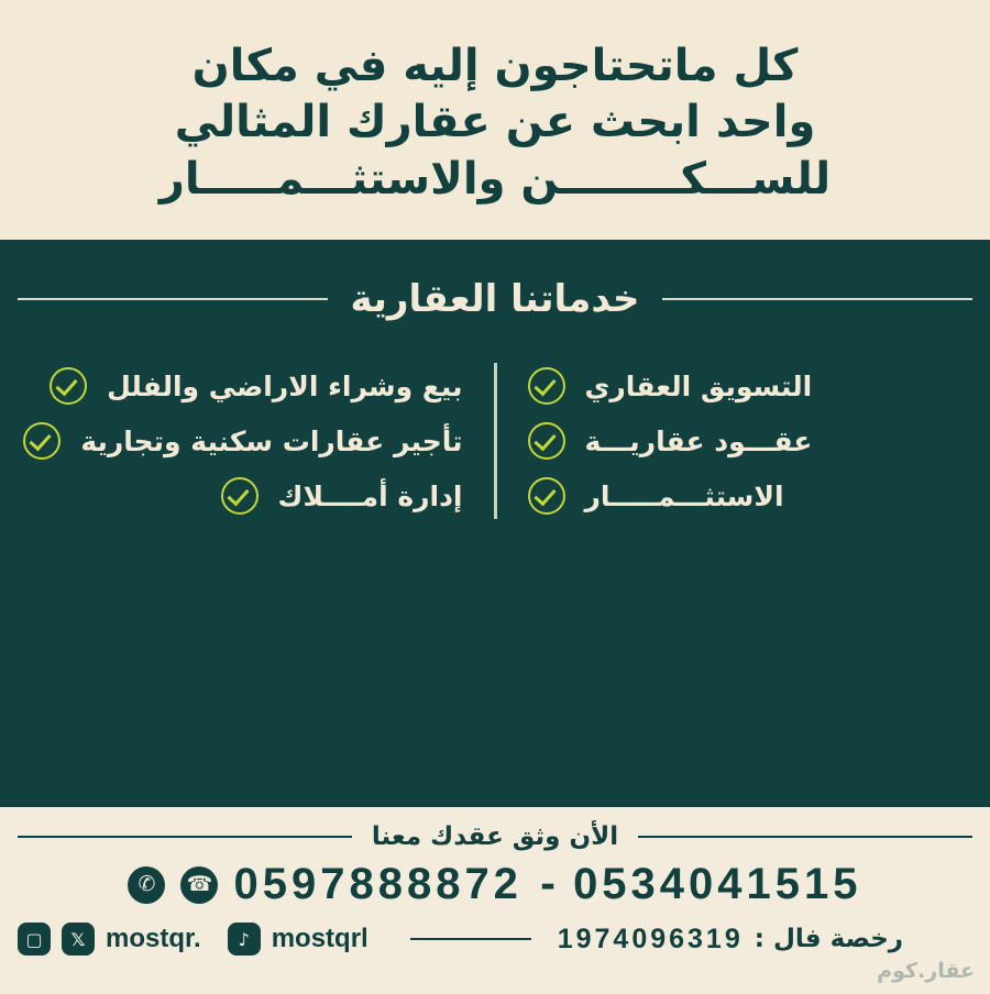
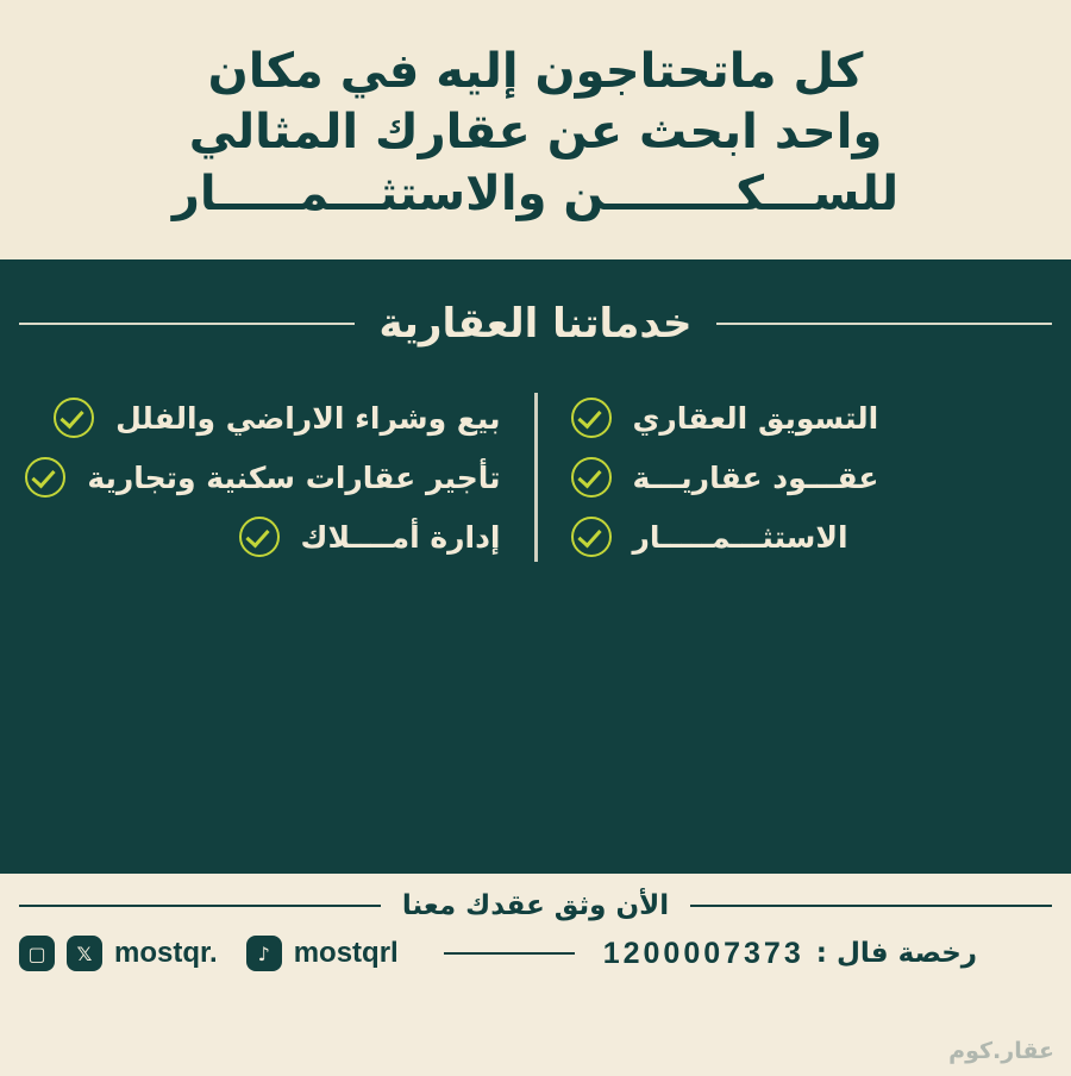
  كل ماتحتاجون إليه في مكان
  واحد ابحث عن عقارك المثالي
  للســـكــــــــن والاستثـــمـــــار
  خدماتنا العقارية
  التسويق العقاري
  عقـــود عقاريـــة
  الاستثـــمـــــار
  بيع وشراء الاراضي والفلل
  تأجير عقارات سكنية وتجارية
  إدارة أمــــلاك
  الأن وثق عقدك معنا
- ✆
- ☎
- 0597888872
- -
- 0534041515
  ▢
  𝕏
  mostqr.
  ♪
  mostqrl
- 1974096319
+ 1200007373
  رخصة فال :
  عقار.كوم
